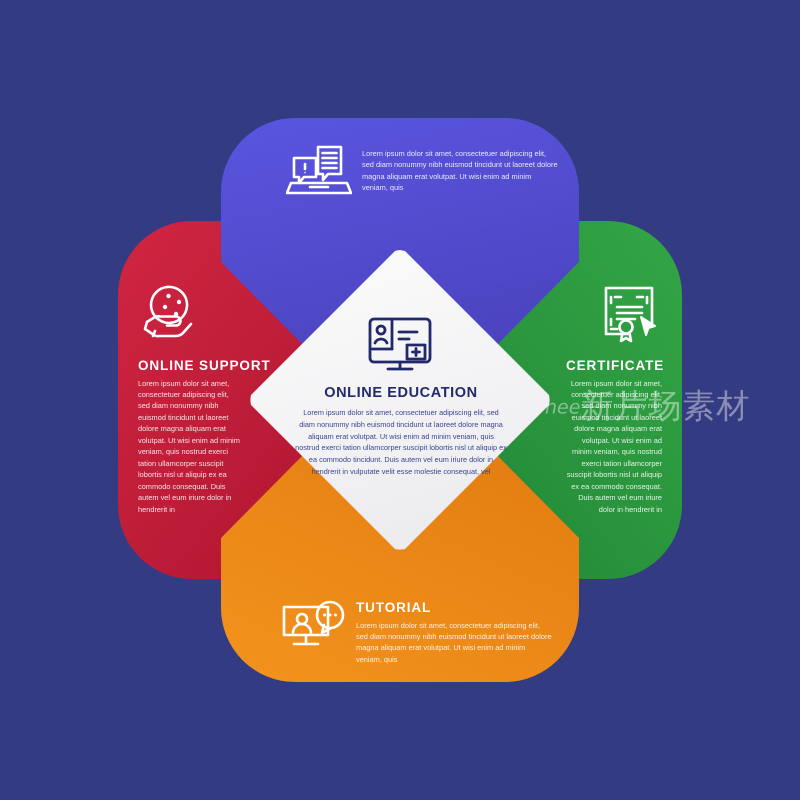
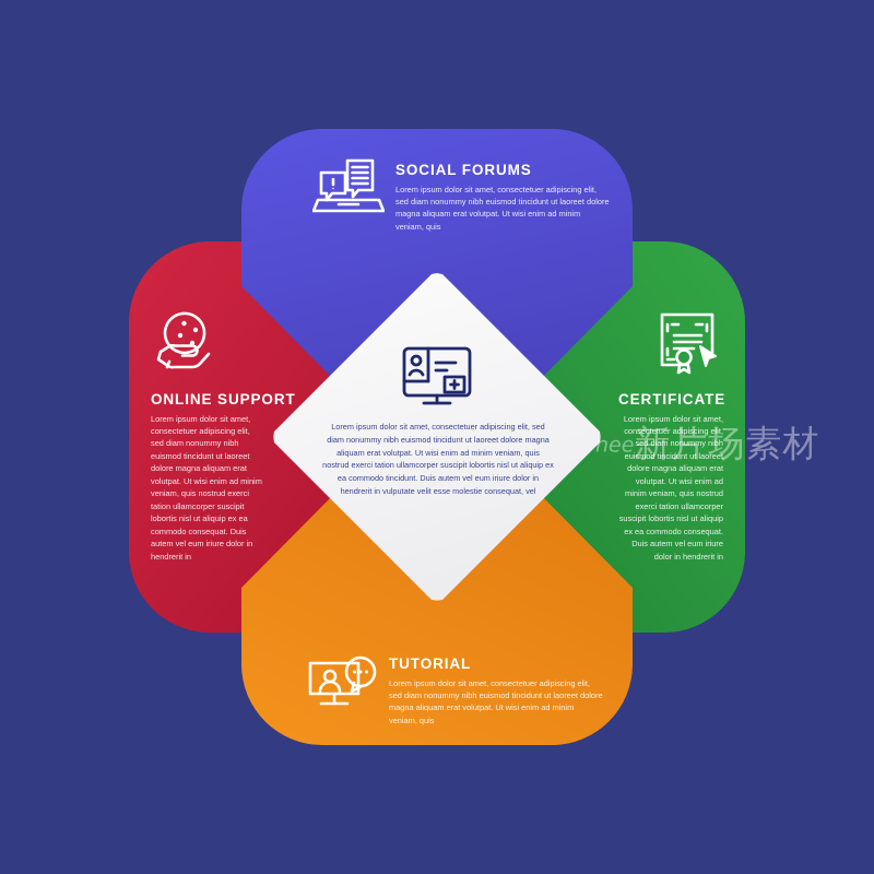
+ SOCIAL FORUMS
  Lorem ipsum dolor sit amet, consectetuer adipiscing elit, sed diam nonummy nibh euismod tincidunt ut laoreet dolore magna aliquam erat volutpat. Ut wisi enim ad minim veniam, quis
  CERTIFICATE
  Lorem ipsum dolor sit amet, consectetuer adipiscing elit, sed diam nonummy nibh euismod tincidunt ut laoreet dolore magna aliquam erat volutpat. Ut wisi enim ad minim veniam, quis nostrud exerci tation ullamcorper suscipit lobortis nisl ut aliquip ex ea commodo consequat. Duis autem vel eum iriure dolor in hendrerit in
  TUTORIAL
  Lorem ipsum dolor sit amet, consectetuer adipiscing elit, sed diam nonummy nibh euismod tincidunt ut laoreet dolore magna aliquam erat volutpat. Ut wisi enim ad minim veniam, quis
  ONLINE SUPPORT
  Lorem ipsum dolor sit amet, consectetuer adipiscing elit, sed diam nonummy nibh euismod tincidunt ut laoreet dolore magna aliquam erat volutpat. Ut wisi enim ad minim veniam, quis nostrud exerci tation ullamcorper suscipit lobortis nisl ut aliquip ex ea commodo consequat. Duis autem vel eum iriure dolor in hendrerit in
- ONLINE EDUCATION
  Lorem ipsum dolor sit amet, consectetuer adipiscing elit, sed diam nonummy nibh euismod tincidunt ut laoreet dolore magna aliquam erat volutpat. Ut wisi enim ad minim veniam, quis nostrud exerci tation ullamcorper suscipit lobortis nisl ut aliquip ex ea commodo tincidunt. Duis autem vel eum iriure dolor in hendrerit in vulputate velit esse molestie consequat, vel
  nee新片场素材
